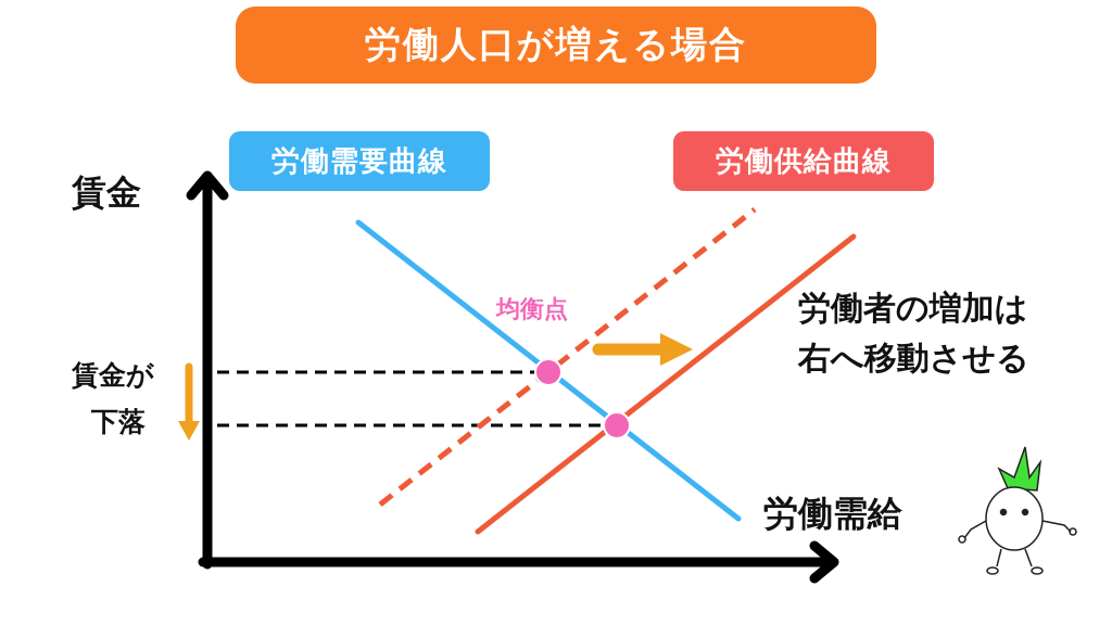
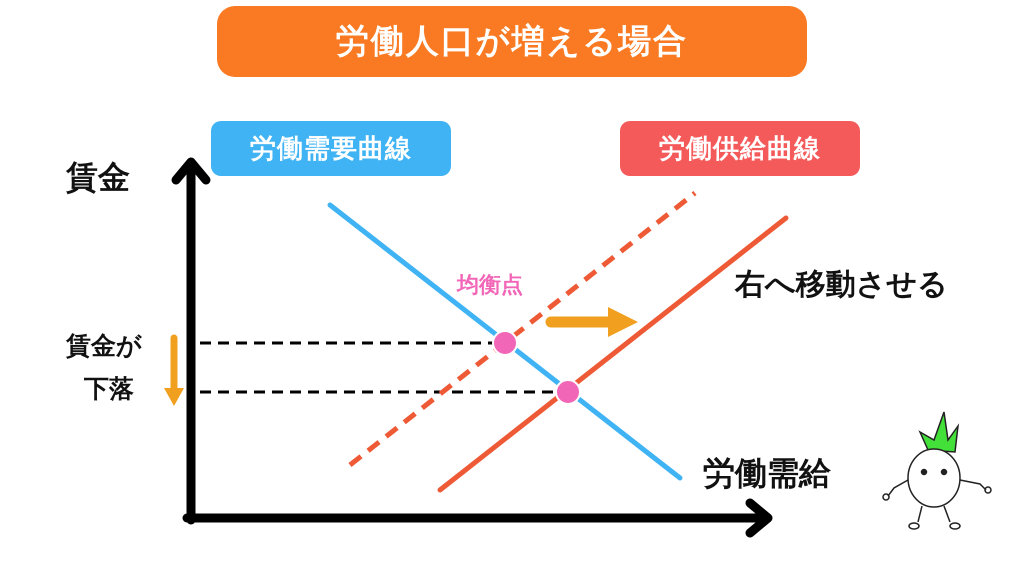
  労働人口が増える場合
  労働需要曲線
  労働供給曲線
  賃金
  賃金が
  下落
  均衡点
- 労働者の増加は
  右へ移動させる
  労働需給
